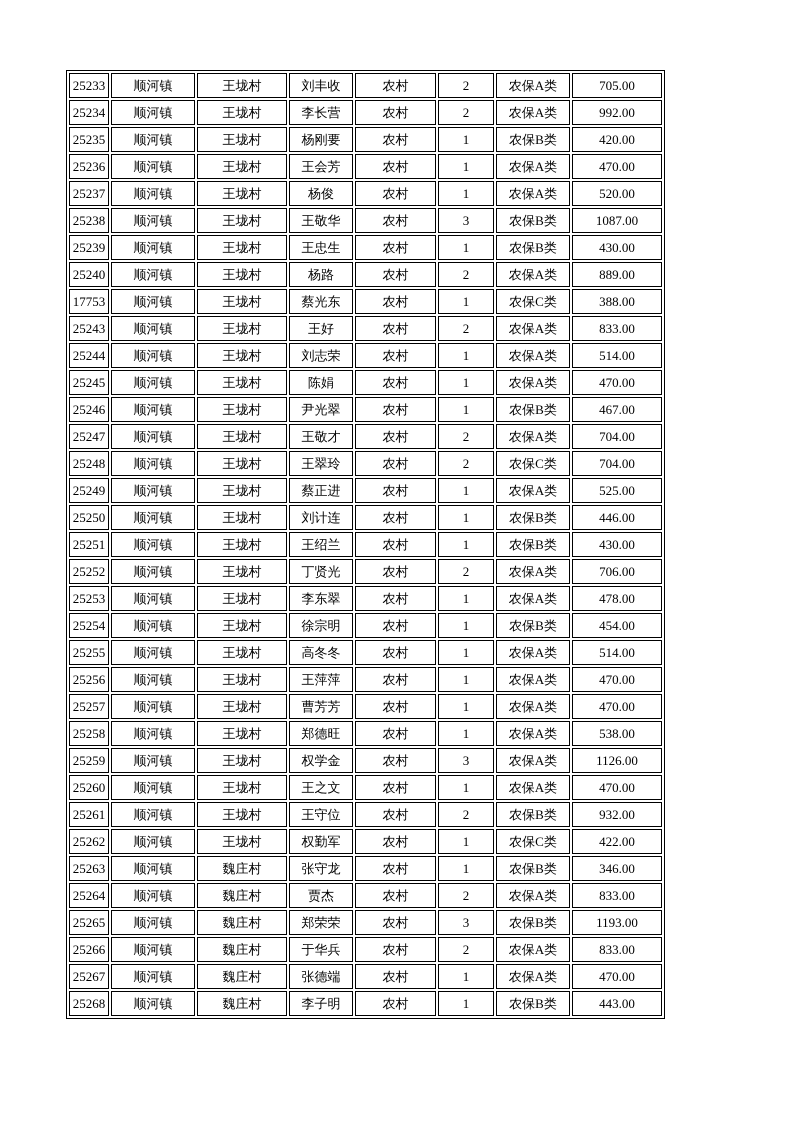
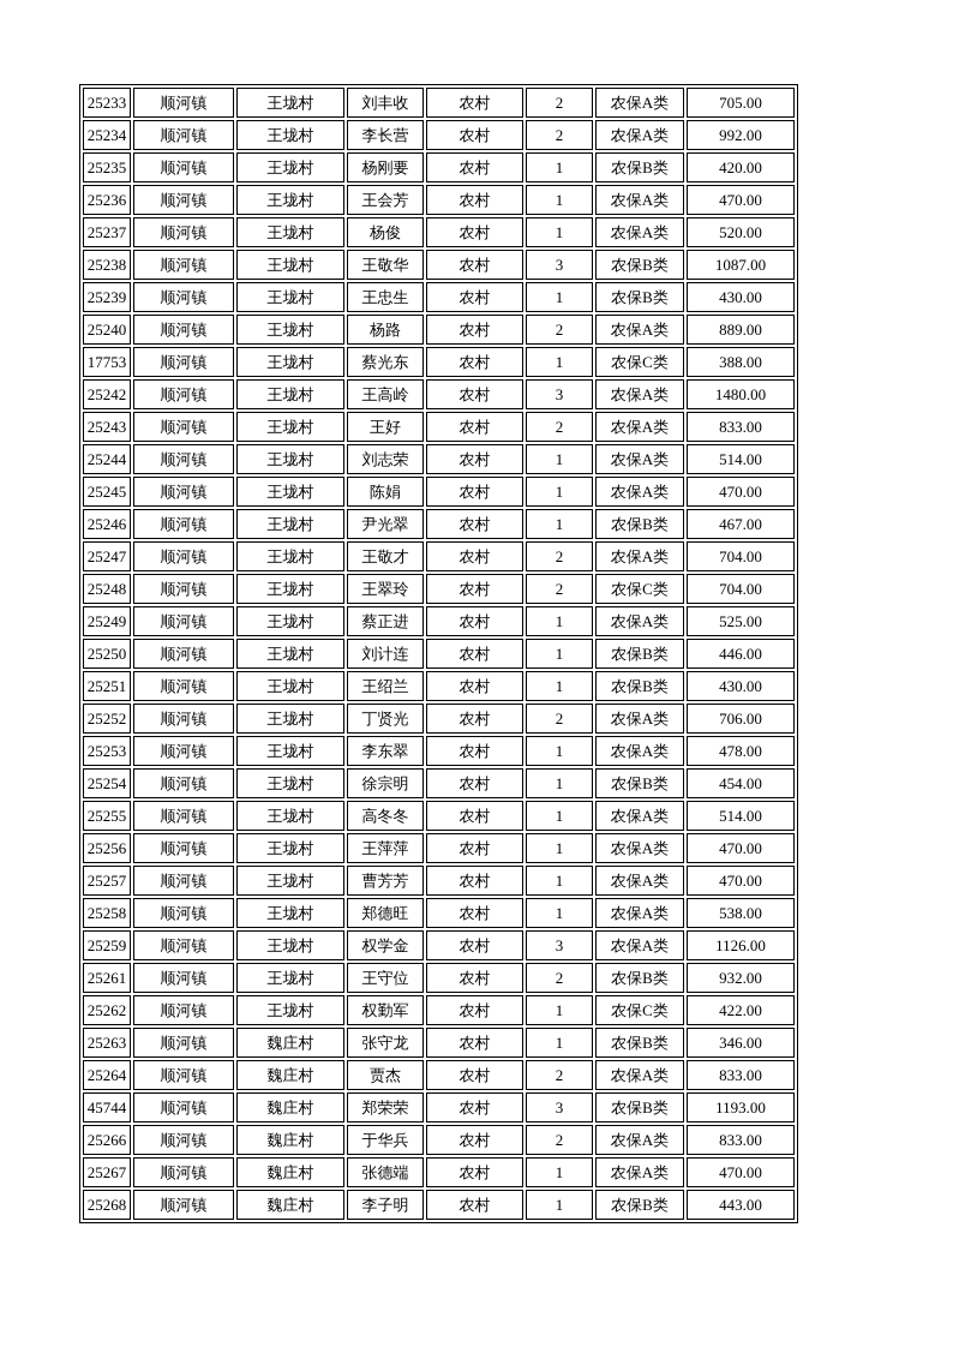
  25233	顺河镇	王垅村	刘丰收	农村	2	农保A类	705.00
  25234	顺河镇	王垅村	李长营	农村	2	农保A类	992.00
  25235	顺河镇	王垅村	杨刚要	农村	1	农保B类	420.00
  25236	顺河镇	王垅村	王会芳	农村	1	农保A类	470.00
  25237	顺河镇	王垅村	杨俊	农村	1	农保A类	520.00
  25238	顺河镇	王垅村	王敬华	农村	3	农保B类	1087.00
  25239	顺河镇	王垅村	王忠生	农村	1	农保B类	430.00
  25240	顺河镇	王垅村	杨路	农村	2	农保A类	889.00
  17753	顺河镇	王垅村	蔡光东	农村	1	农保C类	388.00
+ 25242	顺河镇	王垅村	王高岭	农村	3	农保A类	1480.00
  25243	顺河镇	王垅村	王好	农村	2	农保A类	833.00
  25244	顺河镇	王垅村	刘志荣	农村	1	农保A类	514.00
  25245	顺河镇	王垅村	陈娟	农村	1	农保A类	470.00
  25246	顺河镇	王垅村	尹光翠	农村	1	农保B类	467.00
  25247	顺河镇	王垅村	王敬才	农村	2	农保A类	704.00
  25248	顺河镇	王垅村	王翠玲	农村	2	农保C类	704.00
  25249	顺河镇	王垅村	蔡正进	农村	1	农保A类	525.00
  25250	顺河镇	王垅村	刘计连	农村	1	农保B类	446.00
  25251	顺河镇	王垅村	王绍兰	农村	1	农保B类	430.00
  25252	顺河镇	王垅村	丁贤光	农村	2	农保A类	706.00
  25253	顺河镇	王垅村	李东翠	农村	1	农保A类	478.00
  25254	顺河镇	王垅村	徐宗明	农村	1	农保B类	454.00
  25255	顺河镇	王垅村	高冬冬	农村	1	农保A类	514.00
  25256	顺河镇	王垅村	王萍萍	农村	1	农保A类	470.00
  25257	顺河镇	王垅村	曹芳芳	农村	1	农保A类	470.00
  25258	顺河镇	王垅村	郑德旺	农村	1	农保A类	538.00
  25259	顺河镇	王垅村	权学金	农村	3	农保A类	1126.00
- 25260	顺河镇	王垅村	王之文	农村	1	农保A类	470.00
  25261	顺河镇	王垅村	王守位	农村	2	农保B类	932.00
  25262	顺河镇	王垅村	权勤军	农村	1	农保C类	422.00
  25263	顺河镇	魏庄村	张守龙	农村	1	农保B类	346.00
  25264	顺河镇	魏庄村	贾杰	农村	2	农保A类	833.00
- 25265	顺河镇	魏庄村	郑荣荣	农村	3	农保B类	1193.00
+ 45744	顺河镇	魏庄村	郑荣荣	农村	3	农保B类	1193.00
  25266	顺河镇	魏庄村	于华兵	农村	2	农保A类	833.00
  25267	顺河镇	魏庄村	张德端	农村	1	农保A类	470.00
  25268	顺河镇	魏庄村	李子明	农村	1	农保B类	443.00
